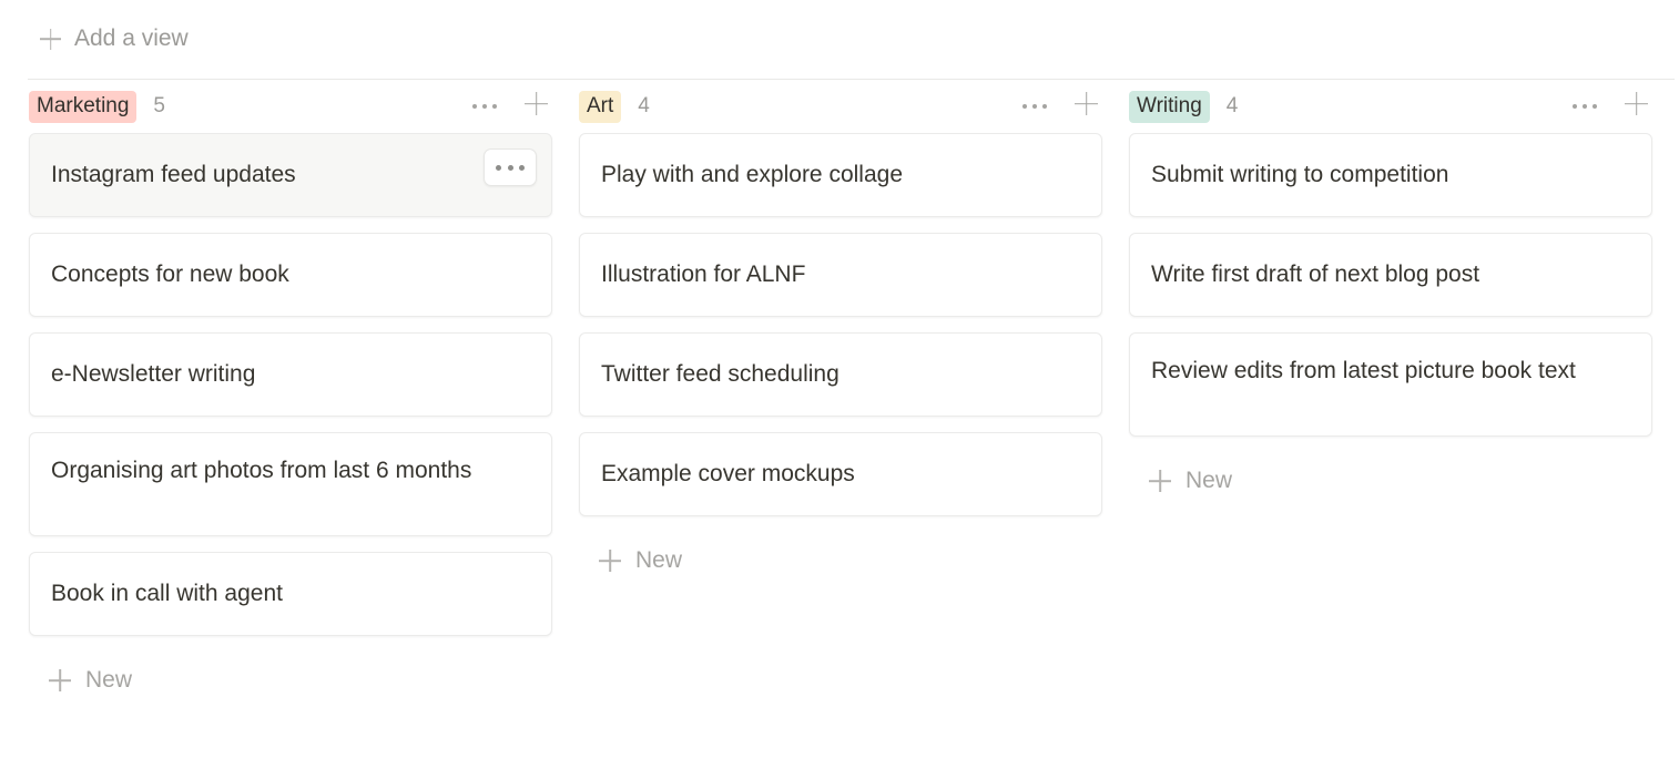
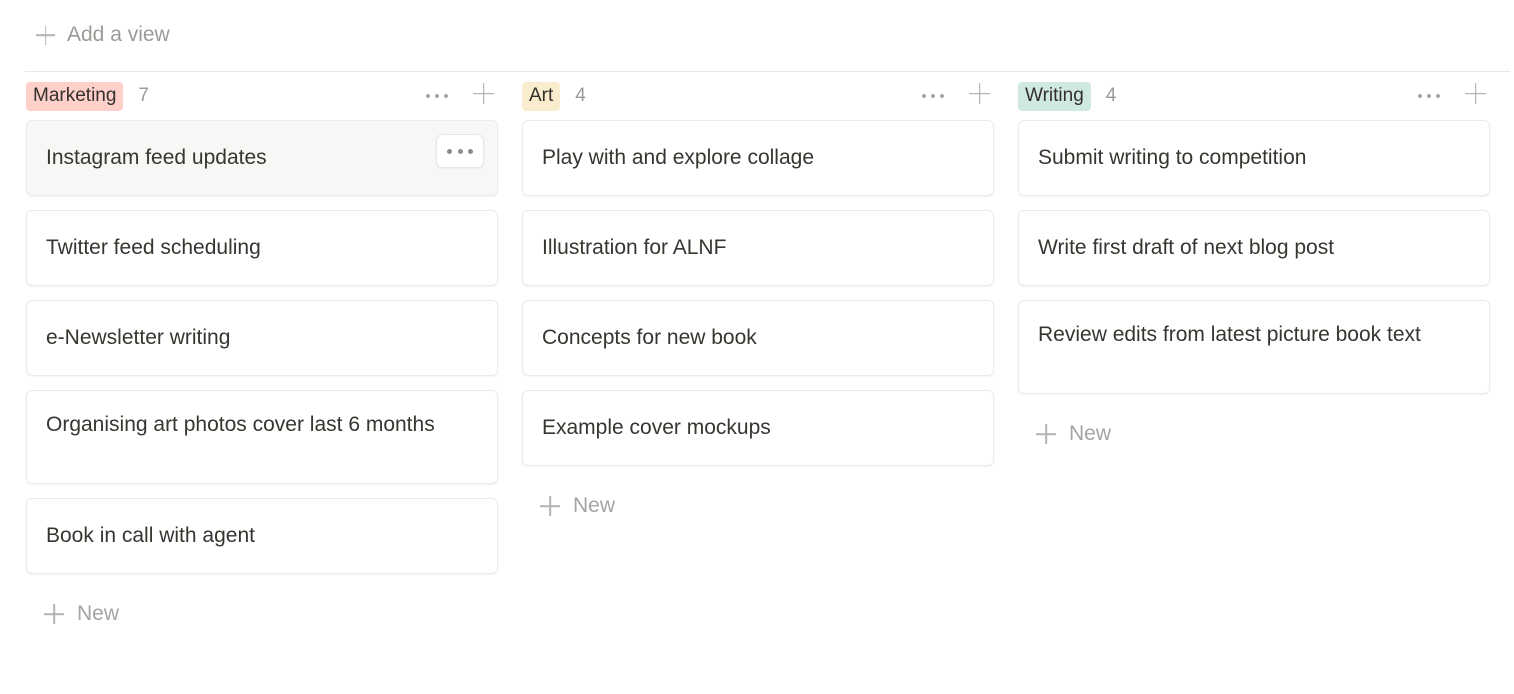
  Add a view
  Marketing
- 5
+ 7
  Instagram feed updates
- Concepts for new book
+ Twitter feed scheduling
  e-Newsletter writing
- Organising art photos from last 6 months
+ Organising art photos cover last 6 months
  Book in call with agent
  New
  Art
  4
  Play with and explore collage
  Illustration for ALNF
- Twitter feed scheduling
+ Concepts for new book
  Example cover mockups
  New
  Writing
  4
  Submit writing to competition
  Write first draft of next blog post
  Review edits from latest picture book text
  New
